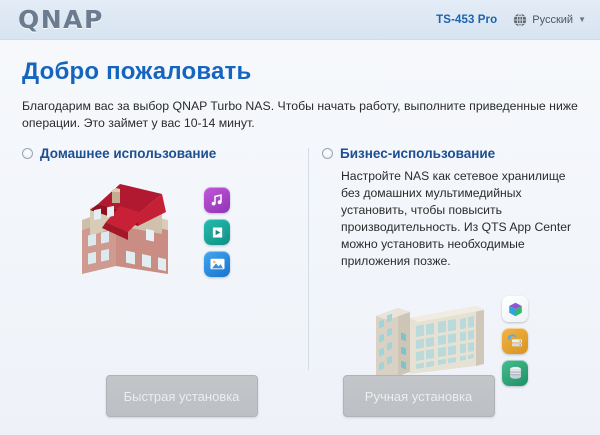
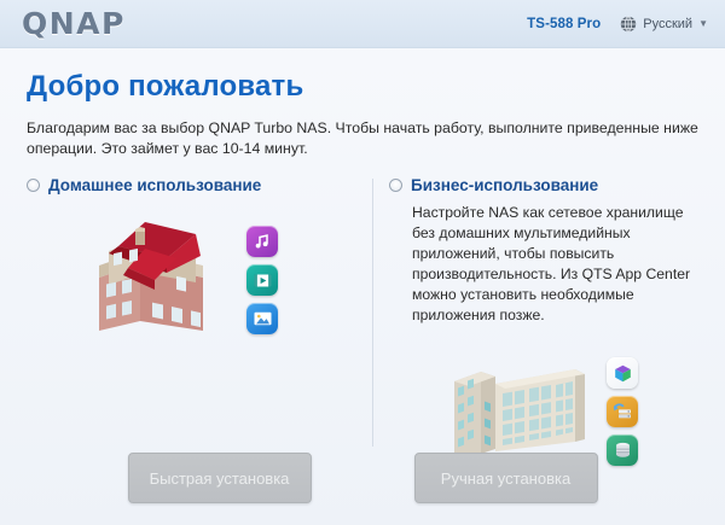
  QNAP
- TS-453 Pro
+ TS-588 Pro
  Русский
  ▼
  Добро пожаловать
  Благодарим вас за выбор QNAP Turbo NAS. Чтобы начать работу, выполните приведенные ниже операции. Это займет у вас 10-14 минут.
  Домашнее использование
  Бизнес-использование
- Настройте NAS как сетевое хранилище без домашних мультимедийных установить, чтобы повысить производительность. Из QTS App Center можно установить необходимые приложения позже.
+ Настройте NAS как сетевое хранилище без домашних мультимедийных приложений, чтобы повысить производительность. Из QTS App Center можно установить необходимые приложения позже.
  Быстрая установка
  Ручная установка
